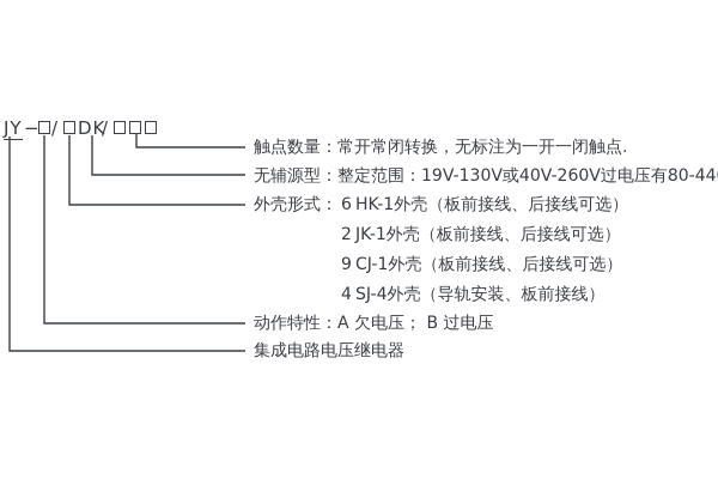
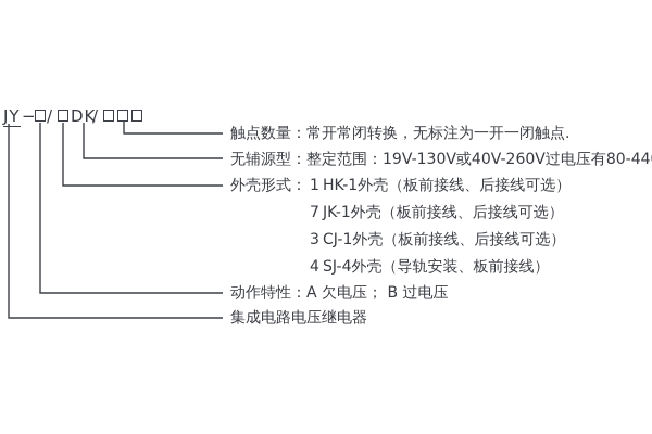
  JY
  −
  /
  DK
  /
  触点数量：常开常闭转换，无标注为一开一闭触点.
  无辅源型：整定范围：19V-130V或40V-260V过电压有80-44
- 外壳形式： 6 HK-1外壳（板前接线、后接线可选）
+ 外壳形式： 1 HK-1外壳（板前接线、后接线可选）
- 2 JK-1外壳（板前接线、后接线可选）
+ 7 JK-1外壳（板前接线、后接线可选）
- 9 CJ-1外壳（板前接线、后接线可选）
+ 3 CJ-1外壳（板前接线、后接线可选）
  4 SJ-4外壳（导轨安装、板前接线）
  动作特性：A 欠电压； B 过电压
  集成电路电压继电器
